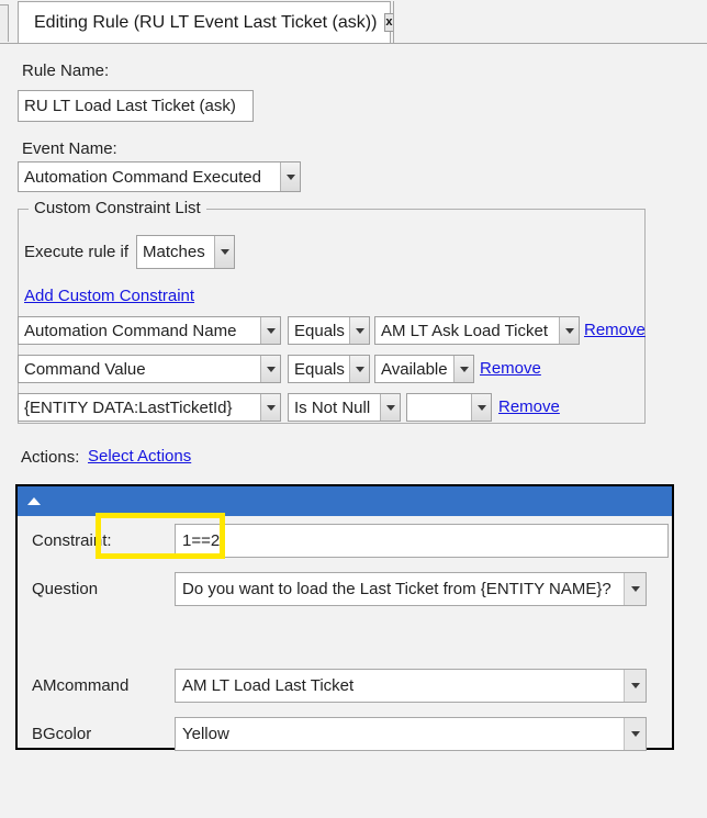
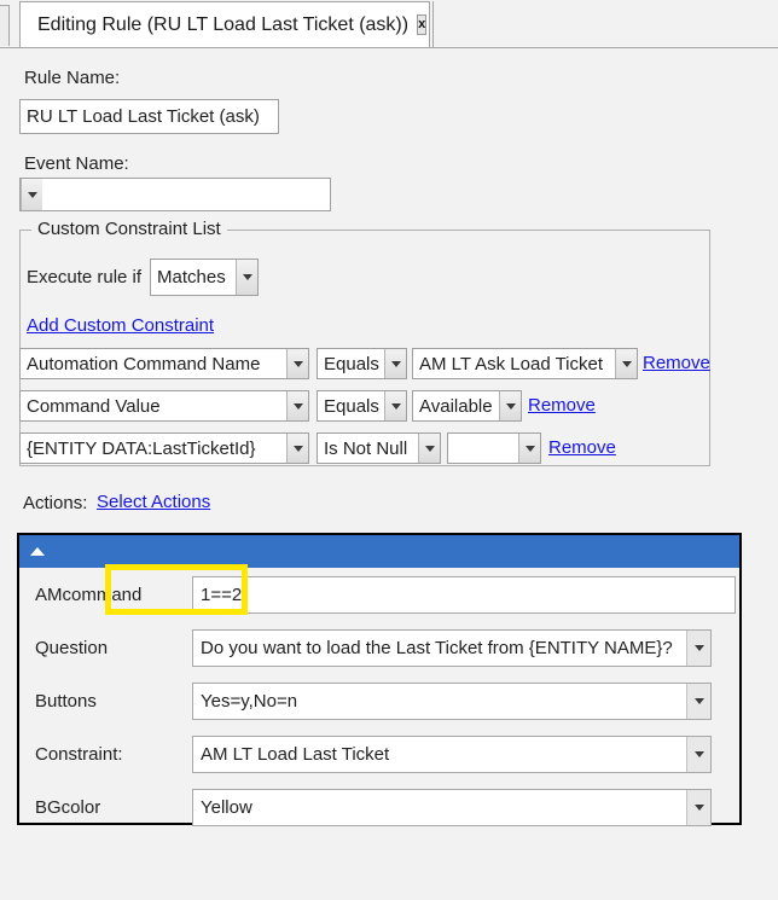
- Editing Rule (RU LT Event Last Ticket (ask))
+ Editing Rule (RU LT Load Last Ticket (ask))
  x
  Rule Name:
  RU LT Load Last Ticket (ask)
  Event Name:
- Automation Command Executed
  Custom Constraint List
  Execute rule if
  Matches
  Add Custom Constraint
  Automation Command Name
  Equals
  AM LT Ask Load Ticket
  Remove
  Command Value
  Equals
  Available
  Remove
  {ENTITY DATA:LastTicketId}
  Is Not Null
  Remove
  Actions:
  Select Actions
- Constraint:
+ AMcommand
  1==2
  Question
  Do you want to load the Last Ticket from {ENTITY NAME}?
+ Buttons
+ Yes=y,No=n
- AMcommand
+ Constraint:
  AM LT Load Last Ticket
  BGcolor
  Yellow
